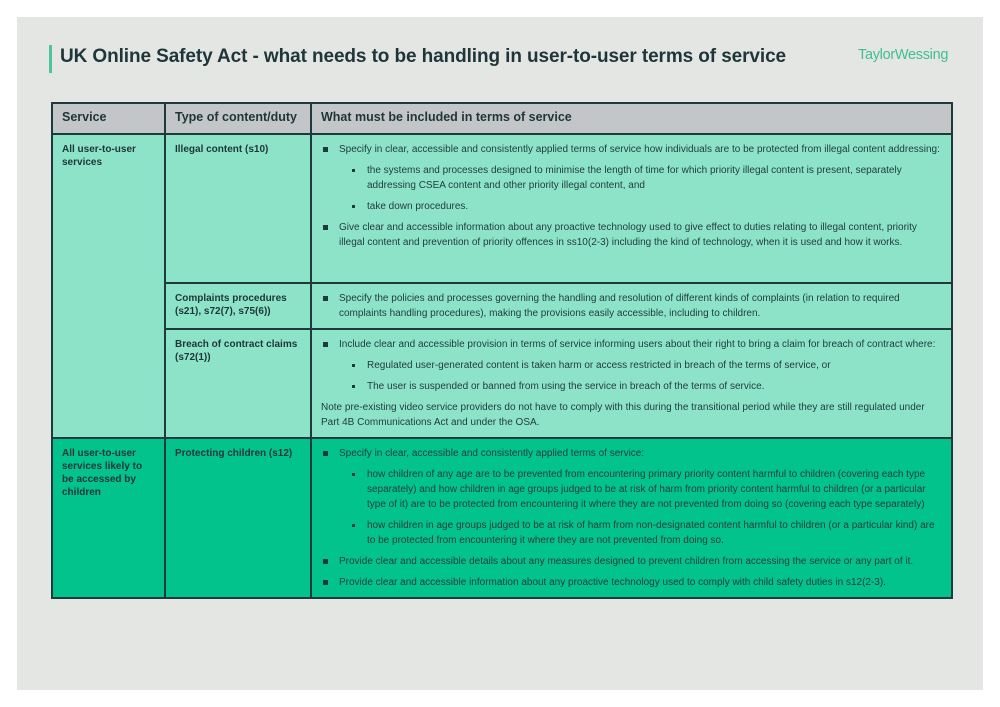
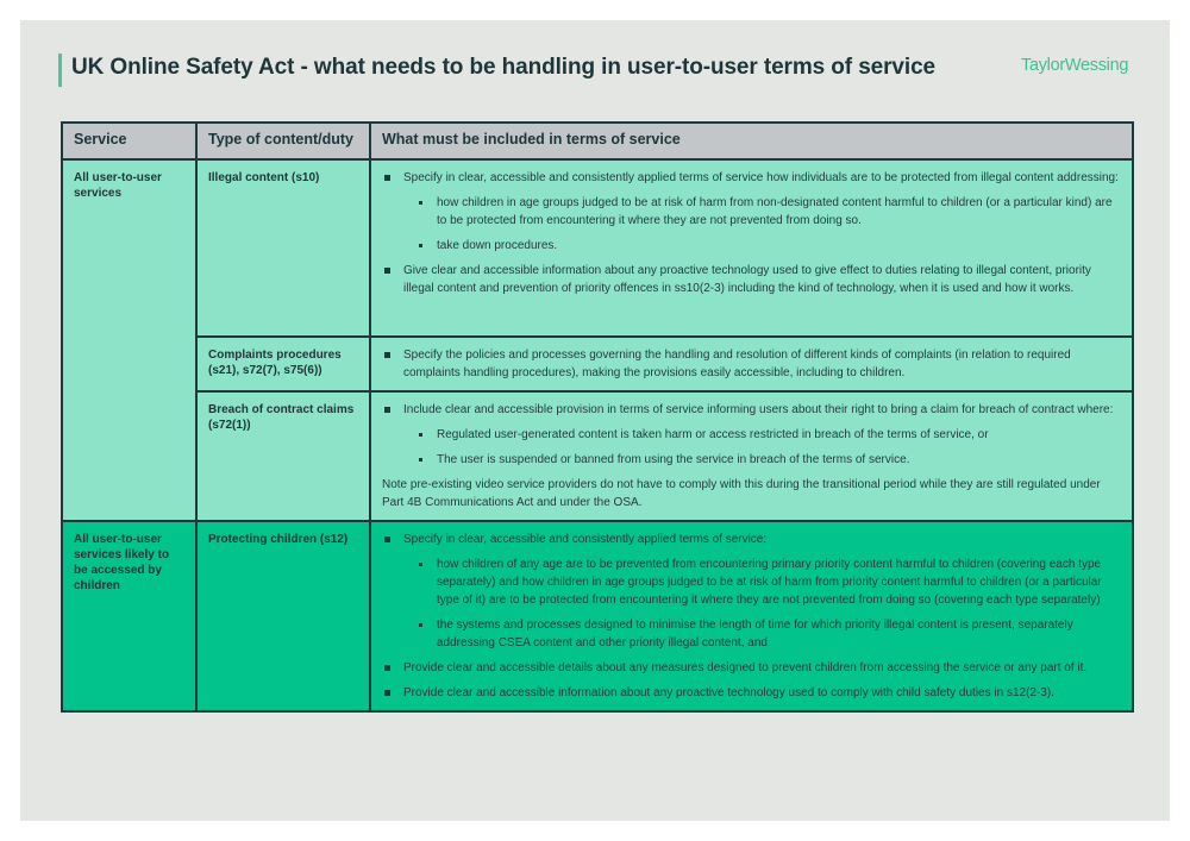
  UK Online Safety Act - what needs to be handling in user-to-user terms of service
  TaylorWessing
  Service	Type of content/duty	What must be included in terms of service
- All user-to-user services	Illegal content (s10)	Specify in clear, accessible and consistently applied terms of service how individuals are to be protected from illegal content addressing: the systems and processes designed to minimise the length of time for which priority illegal content is present, separately addressing CSEA content and other priority illegal content, and take down procedures. Give clear and accessible information about any proactive technology used to give effect to duties relating to illegal content, priority illegal content and prevention of priority offences in ss10(2-3) including the kind of technology, when it is used and how it works.
+ All user-to-user services	Illegal content (s10)	Specify in clear, accessible and consistently applied terms of service how individuals are to be protected from illegal content addressing: how children in age groups judged to be at risk of harm from non-designated content harmful to children (or a particular kind) are to be protected from encountering it where they are not prevented from doing so. take down procedures. Give clear and accessible information about any proactive technology used to give effect to duties relating to illegal content, priority illegal content and prevention of priority offences in ss10(2-3) including the kind of technology, when it is used and how it works.
  Complaints procedures (s21), s72(7), s75(6))	Specify the policies and processes governing the handling and resolution of different kinds of complaints (in relation to required complaints handling procedures), making the provisions easily accessible, including to children.
  Breach of contract claims (s72(1))	Include clear and accessible provision in terms of service informing users about their right to bring a claim for breach of contract where: Regulated user-generated content is taken harm or access restricted in breach of the terms of service, or The user is suspended or banned from using the service in breach of the terms of service. Note pre-existing video service providers do not have to comply with this during the transitional period while they are still regulated under Part 4B Communications Act and under the OSA.
- All user-to-user services likely to be accessed by children	Protecting children (s12)	Specify in clear, accessible and consistently applied terms of service: how children of any age are to be prevented from encountering primary priority content harmful to children (covering each type separately) and how children in age groups judged to be at risk of harm from priority content harmful to children (or a particular type of it) are to be protected from encountering it where they are not prevented from doing so (covering each type separately) how children in age groups judged to be at risk of harm from non-designated content harmful to children (or a particular kind) are to be protected from encountering it where they are not prevented from doing so. Provide clear and accessible details about any measures designed to prevent children from accessing the service or any part of it. Provide clear and accessible information about any proactive technology used to comply with child safety duties in s12(2-3).
+ All user-to-user services likely to be accessed by children	Protecting children (s12)	Specify in clear, accessible and consistently applied terms of service: how children of any age are to be prevented from encountering primary priority content harmful to children (covering each type separately) and how children in age groups judged to be at risk of harm from priority content harmful to children (or a particular type of it) are to be protected from encountering it where they are not prevented from doing so (covering each type separately) the systems and processes designed to minimise the length of time for which priority illegal content is present, separately addressing CSEA content and other priority illegal content, and Provide clear and accessible details about any measures designed to prevent children from accessing the service or any part of it. Provide clear and accessible information about any proactive technology used to comply with child safety duties in s12(2-3).
